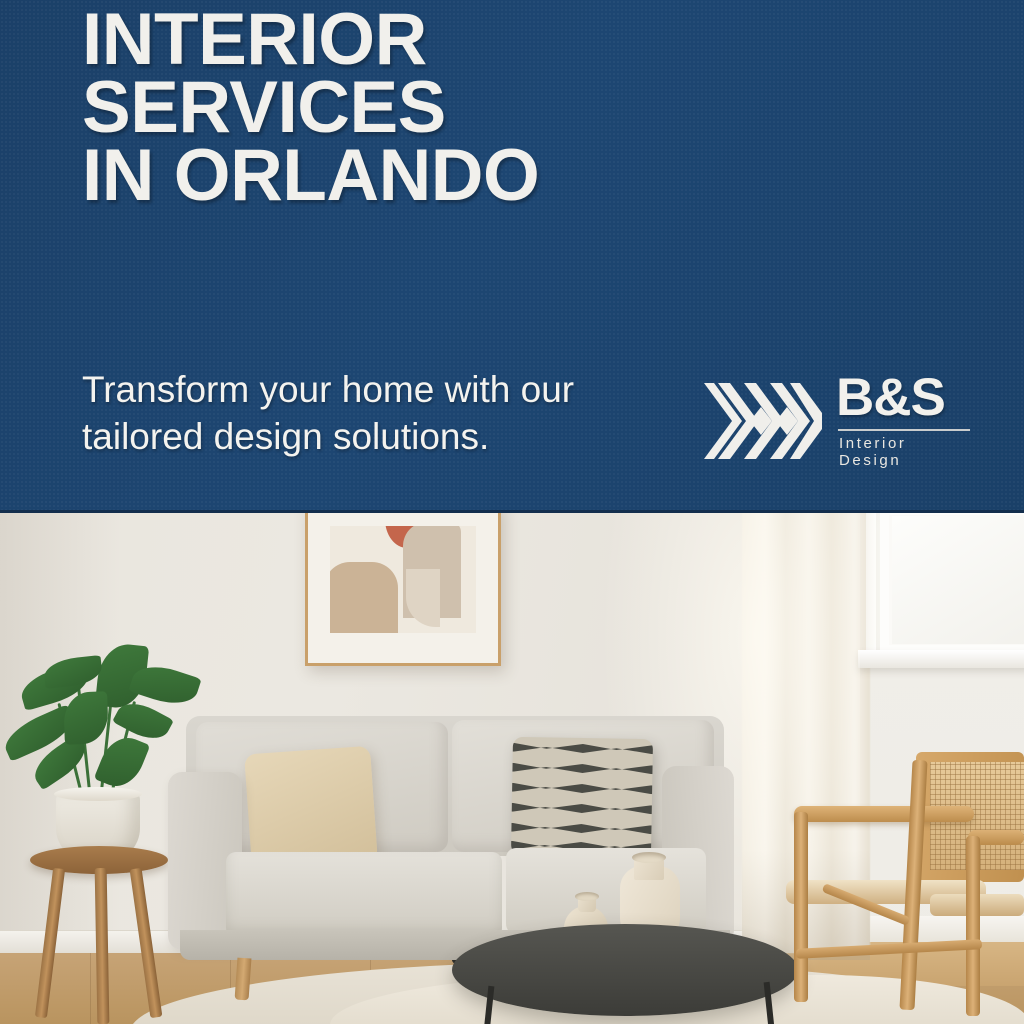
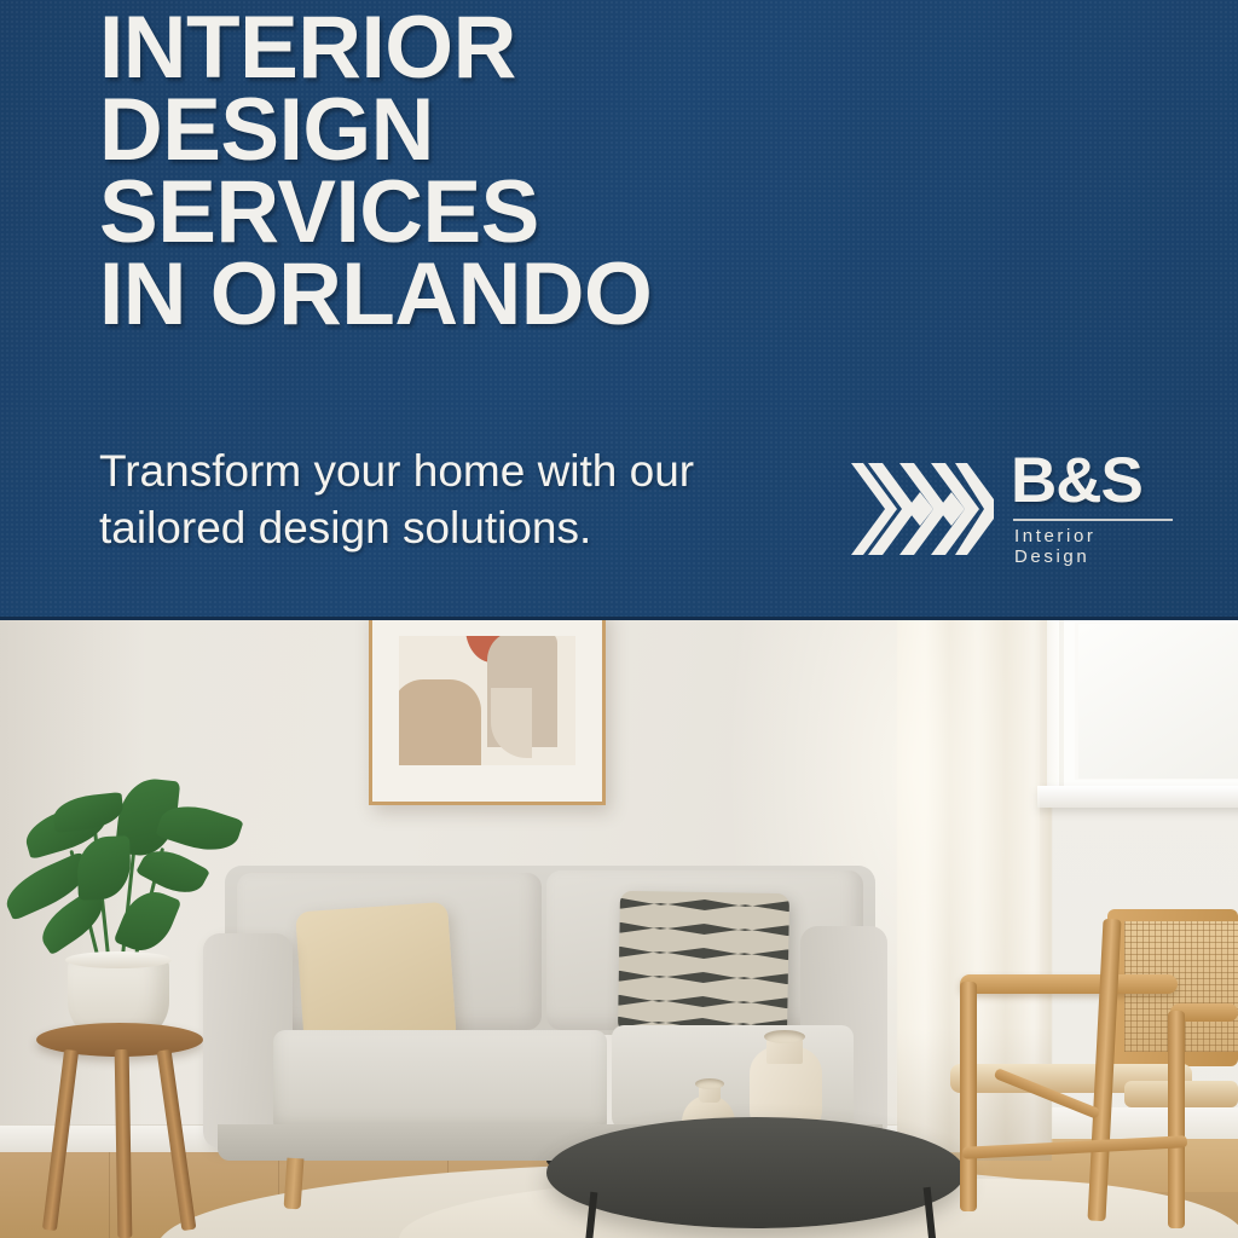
  INTERIOR
+ DESIGN
  SERVICES
  IN ORLANDO
  Transform your home with our
  tailored design solutions.
  B&S
  Interior Design
